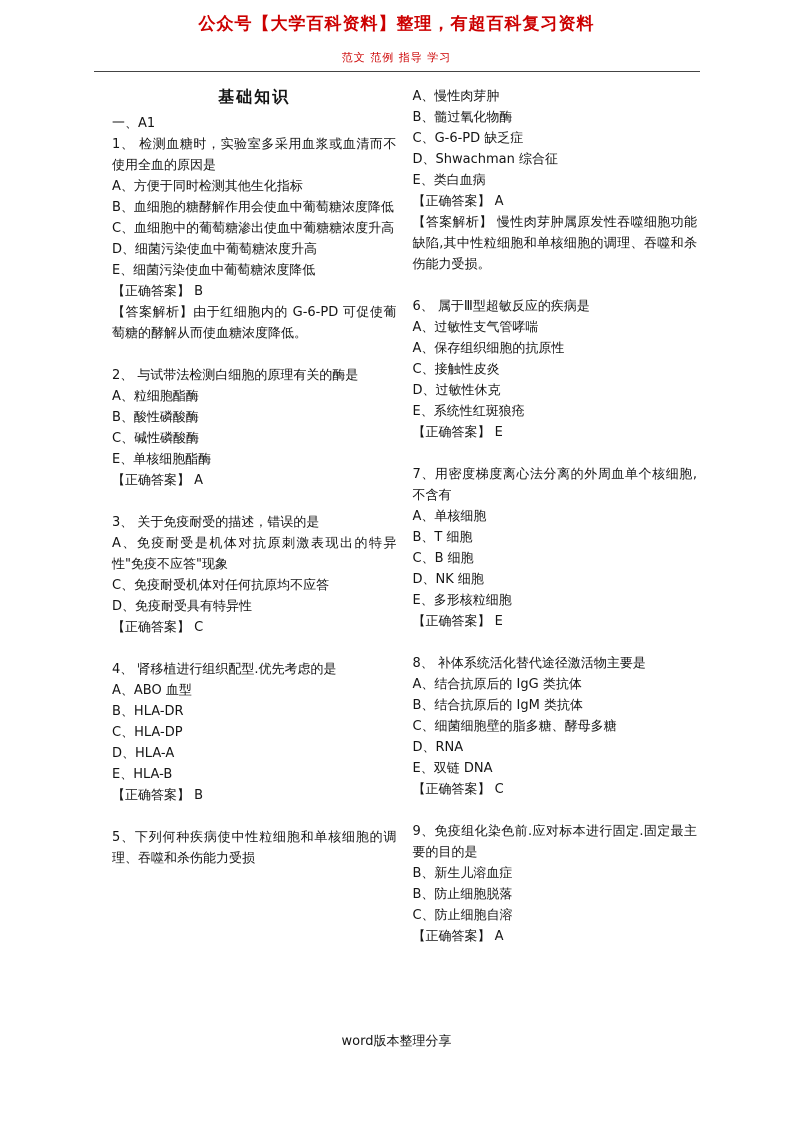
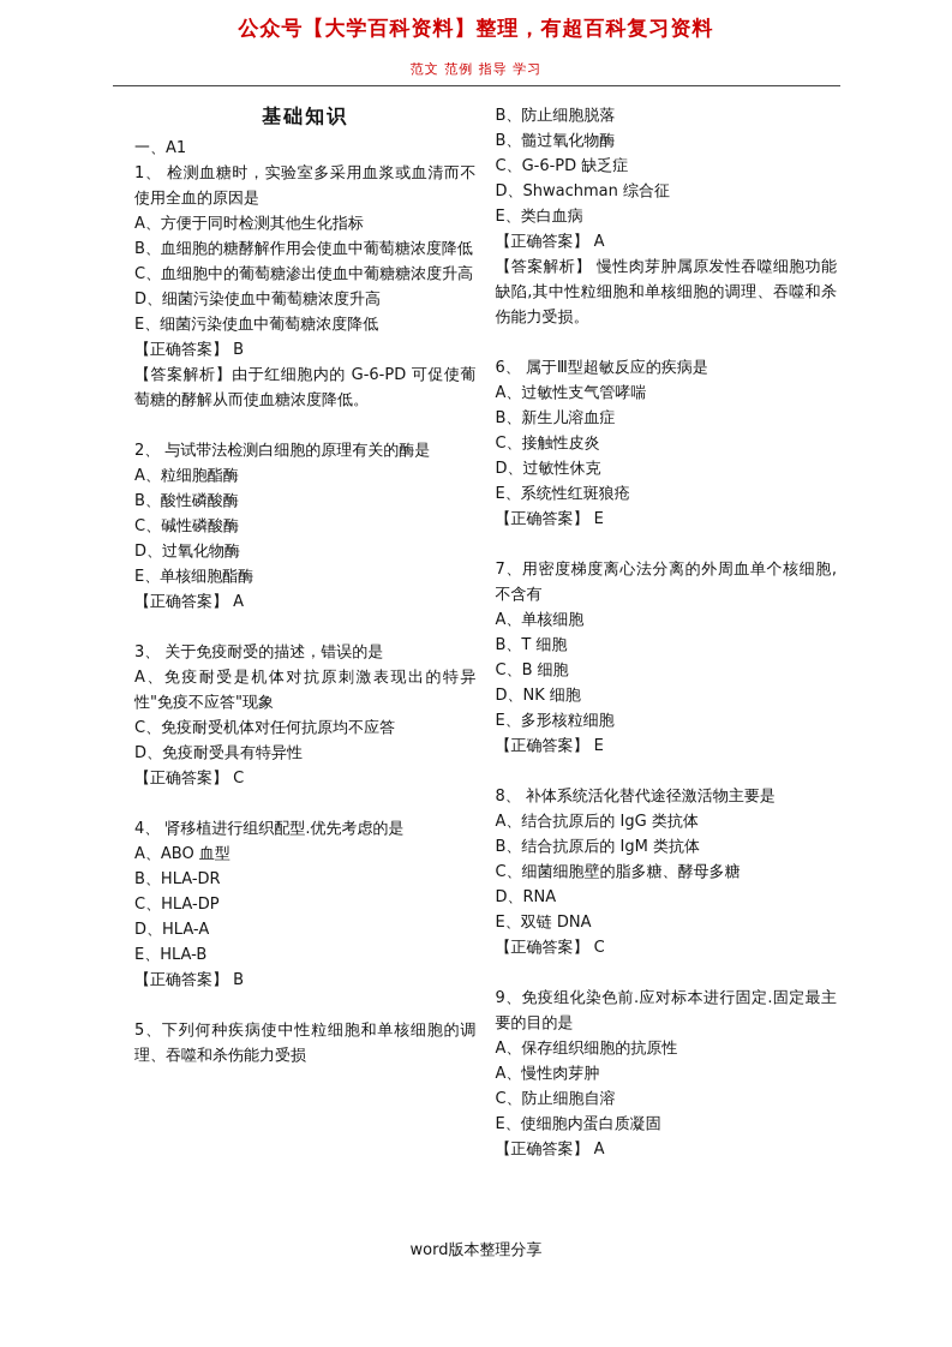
  公众号【大学百科资料】整理，有超百科复习资料
  范文 范例 指导 学习
  基础知识
  一、A1
  1、 检测血糖时，实验室多采用血浆或血清而不使用全血的原因是
  A、方便于同时检测其他生化指标
  B、血细胞的糖酵解作用会使血中葡萄糖浓度降低
  C、血细胞中的葡萄糖渗出使血中葡糖糖浓度升高
  D、细菌污染使血中葡萄糖浓度升高
  E、细菌污染使血中葡萄糖浓度降低
  【正确答案】 B
  【答案解析】由于红细胞内的 G-6-PD 可促使葡萄糖的酵解从而使血糖浓度降低。
  2、 与试带法检测白细胞的原理有关的酶是
  A、粒细胞酯酶
  B、酸性磷酸酶
  C、碱性磷酸酶
+ D、过氧化物酶
  E、单核细胞酯酶
  【正确答案】 A
  3、 关于免疫耐受的描述，错误的是
  A、免疫耐受是机体对抗原刺激表现出的特异性"免疫不应答"现象
  C、免疫耐受机体对任何抗原均不应答
  D、免疫耐受具有特异性
  【正确答案】 C
  4、 肾移植进行组织配型.优先考虑的是
  A、ABO 血型
  B、HLA-DR
  C、HLA-DP
  D、HLA-A
  E、HLA-B
  【正确答案】 B
  5、下列何种疾病使中性粒细胞和单核细胞的调理、吞噬和杀伤能力受损
- A、慢性肉芽肿
+ B、防止细胞脱落
  B、髓过氧化物酶
  C、G-6-PD 缺乏症
  D、Shwachman 综合征
  E、类白血病
  【正确答案】 A
  【答案解析】 慢性肉芽肿属原发性吞噬细胞功能缺陷,其中性粒细胞和单核细胞的调理、吞噬和杀伤能力受损。
  6、 属于Ⅲ型超敏反应的疾病是
  A、过敏性支气管哮喘
- A、保存组织细胞的抗原性
+ B、新生儿溶血症
  C、接触性皮炎
  D、过敏性休克
  E、系统性红斑狼疮
  【正确答案】 E
  7、用密度梯度离心法分离的外周血单个核细胞,不含有
  A、单核细胞
  B、T 细胞
  C、B 细胞
  D、NK 细胞
  E、多形核粒细胞
  【正确答案】 E
  8、 补体系统活化替代途径激活物主要是
  A、结合抗原后的 IgG 类抗体
  B、结合抗原后的 IgM 类抗体
  C、细菌细胞壁的脂多糖、酵母多糖
  D、RNA
  E、双链 DNA
  【正确答案】 C
  9、免疫组化染色前.应对标本进行固定.固定最主要的目的是
- B、新生儿溶血症
+ A、保存组织细胞的抗原性
- B、防止细胞脱落
+ A、慢性肉芽肿
  C、防止细胞自溶
+ E、使细胞内蛋白质凝固
  【正确答案】 A
  word版本整理分享
